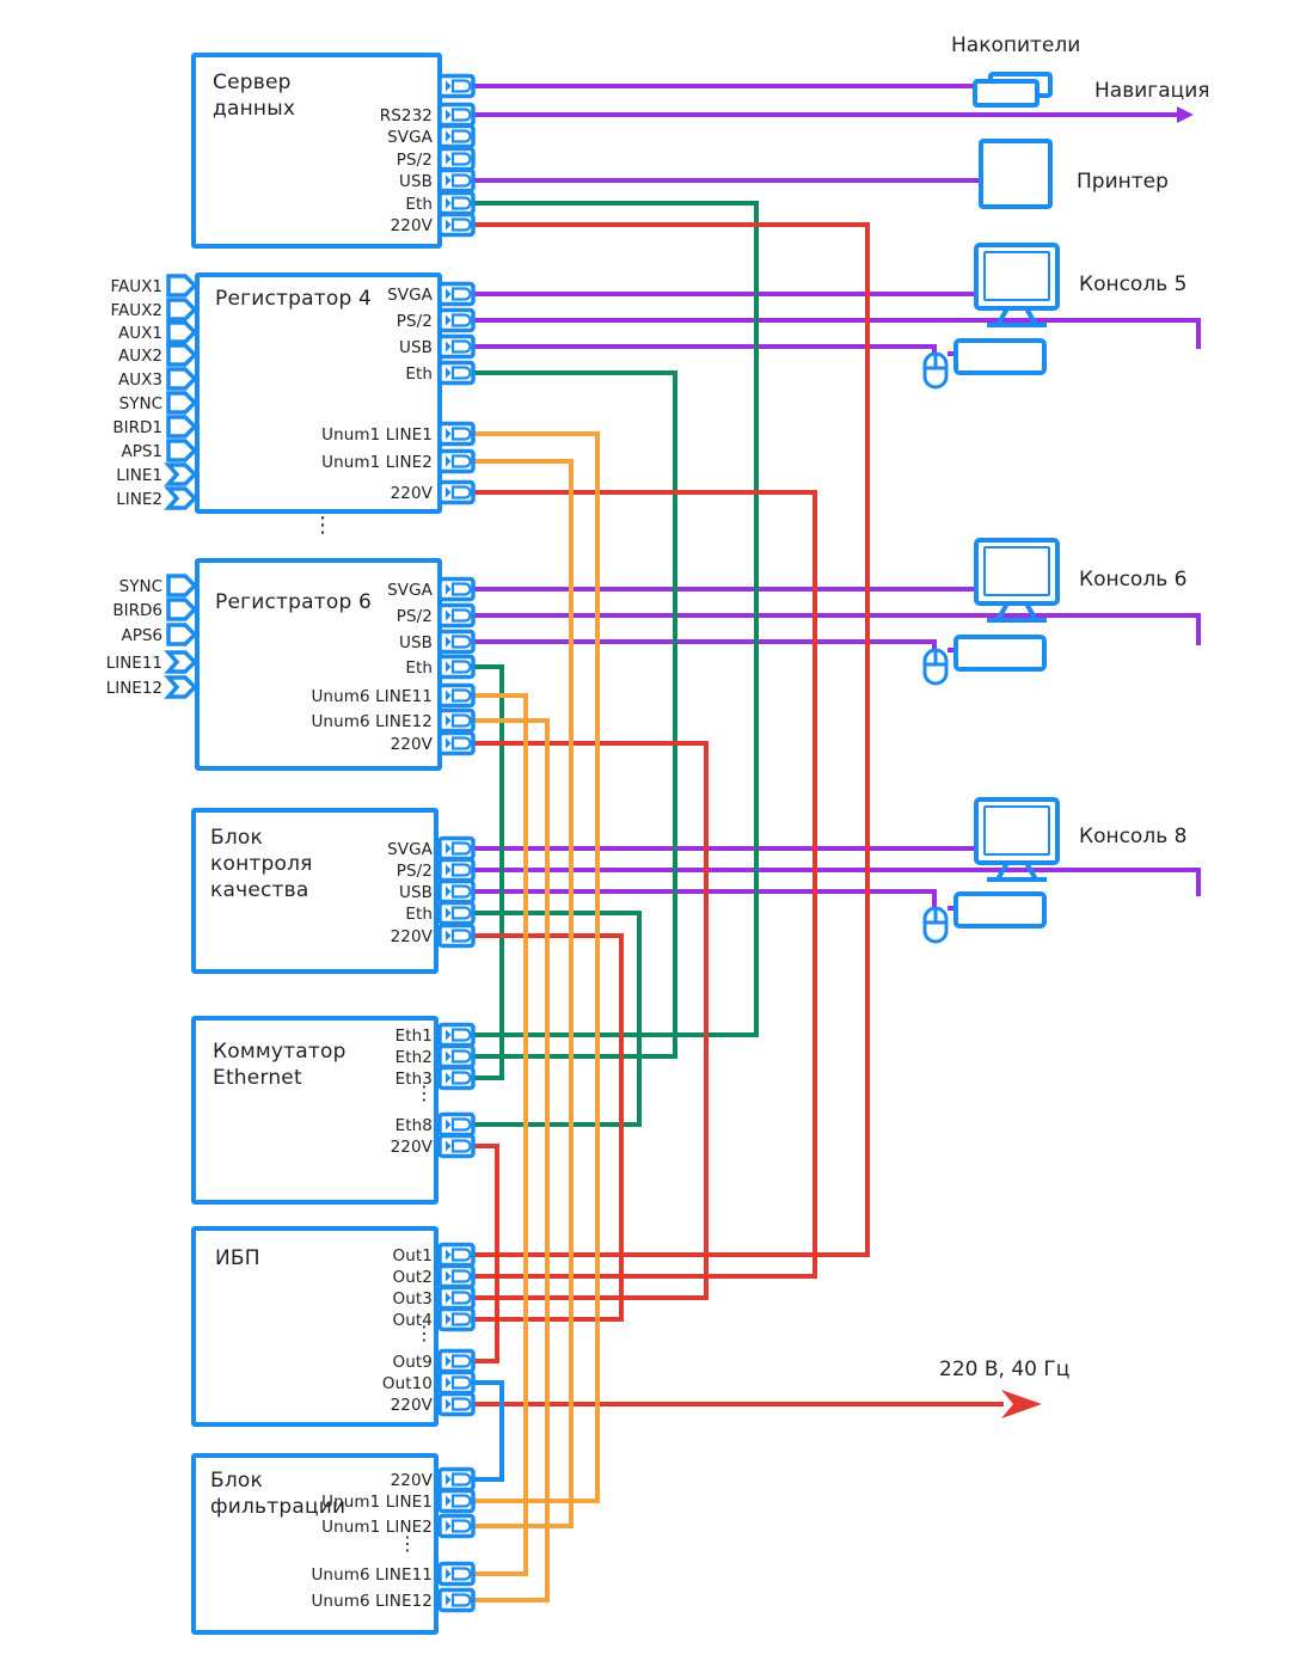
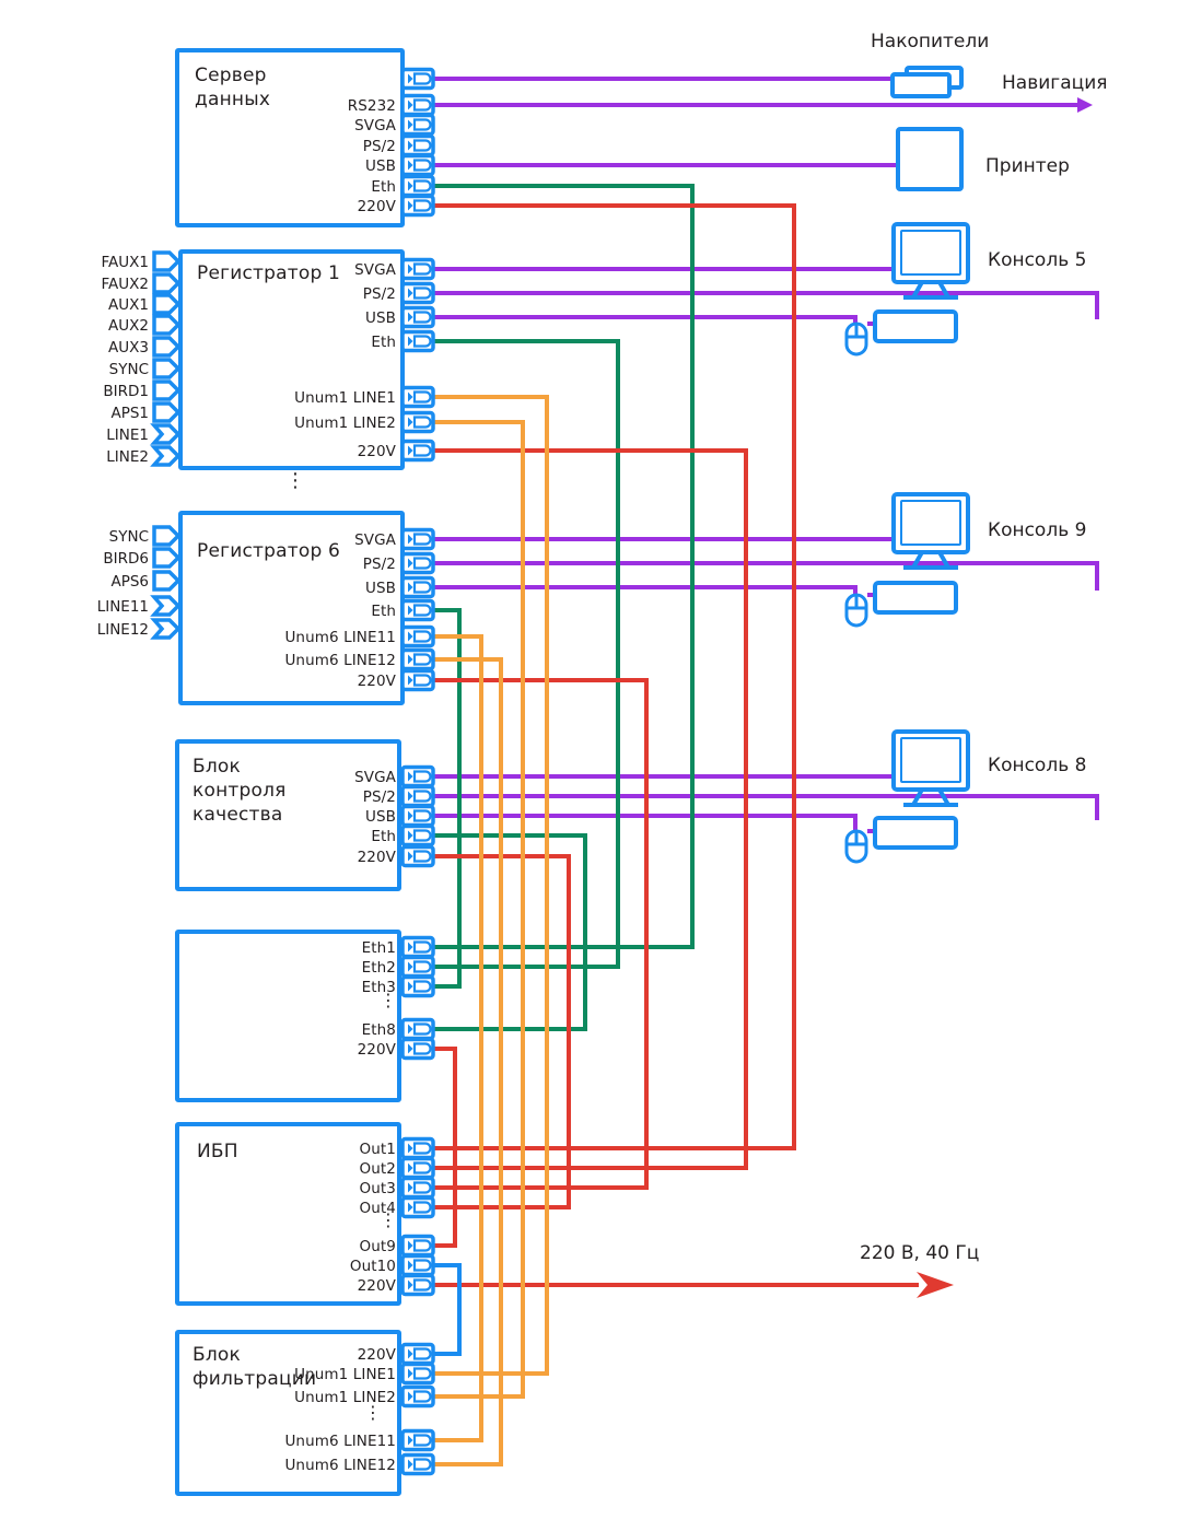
  Сервер
  данных
- Регистратор 4
+ Регистратор 1
  Регистратор 6
  Блок
  контроля
  качества
- Коммутатор
- Ethernet
  ИБП
  Блок
  фильтрации
  RS232
  SVGA
  PS/2
  USB
  Eth
  220V
  SVGA
  PS/2
  USB
  Eth
  Unum1 LINE1
  Unum1 LINE2
  220V
  FAUX1
  FAUX2
  AUX1
  AUX2
  AUX3
  SYNC
  BIRD1
  APS1
  LINE1
  LINE2
  ⋮
  SVGA
  PS/2
  USB
  Eth
  Unum6 LINE11
  Unum6 LINE12
  220V
  SYNC
  BIRD6
  APS6
  LINE11
  LINE12
  SVGA
  PS/2
  USB
  Eth
  220V
  Eth1
  Eth2
  Eth3
  ⋮
  Eth8
  220V
  Out1
  Out2
  Out3
  Out4
  ⋮
  Out9
  Out10
  220V
  220V
  Unum1 LINE1
  Unum1 LINE2
  ⋮
  Unum6 LINE11
  Unum6 LINE12
  Накопители
  Навигация
  Принтер
  Консоль 5
- Консоль 6
+ Консоль 9
  Консоль 8
  220 В, 40 Гц
